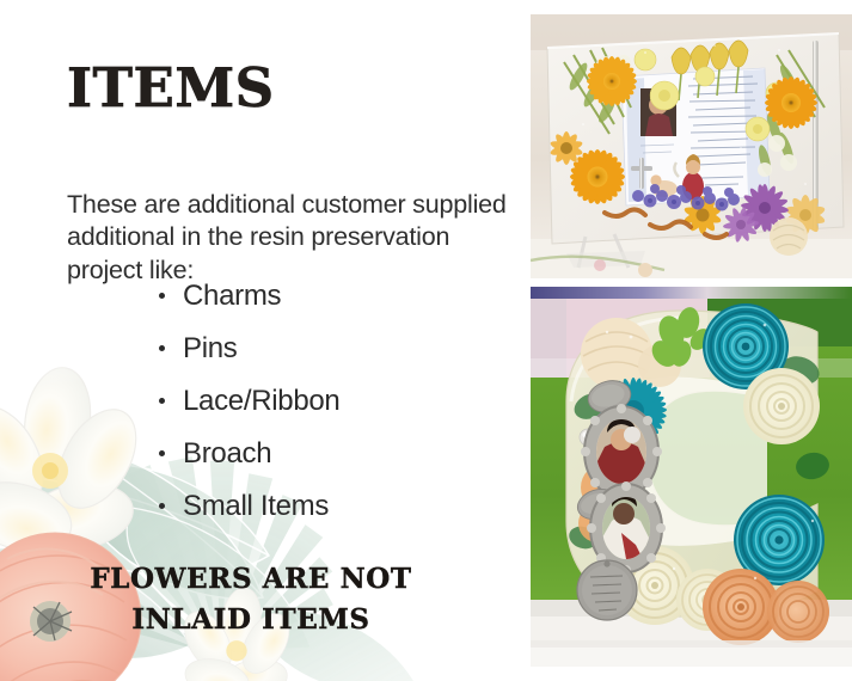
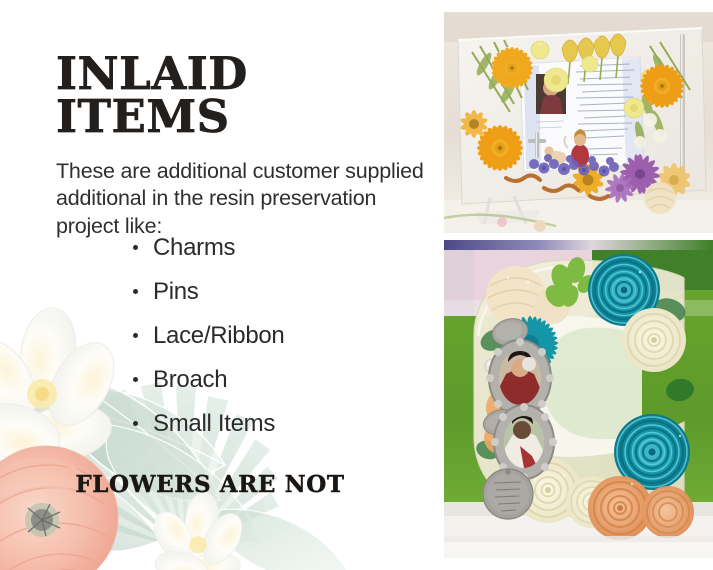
+ INLAID
  ITEMS
  These are additional customer supplied additional in the resin preservation project like:
  Charms
  Pins
  Lace/Ribbon
  Broach
  Small Items
  FLOWERS ARE NOT
- INLAID ITEMS
